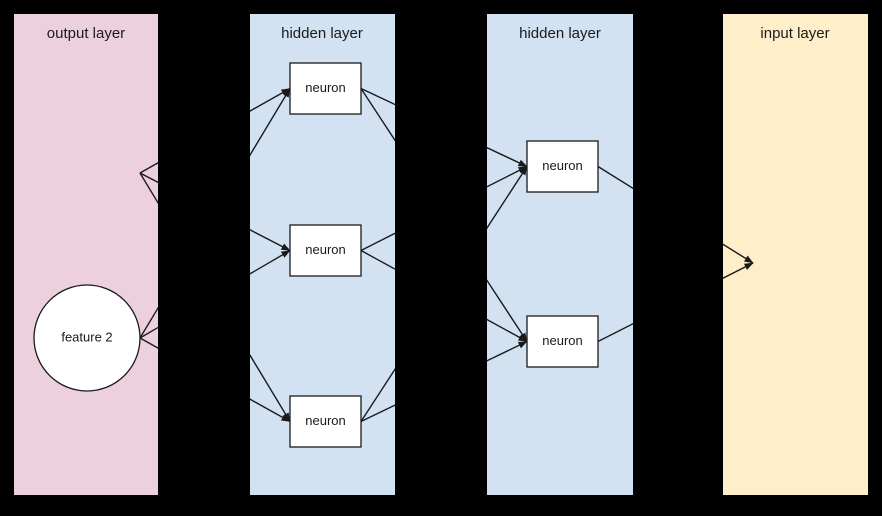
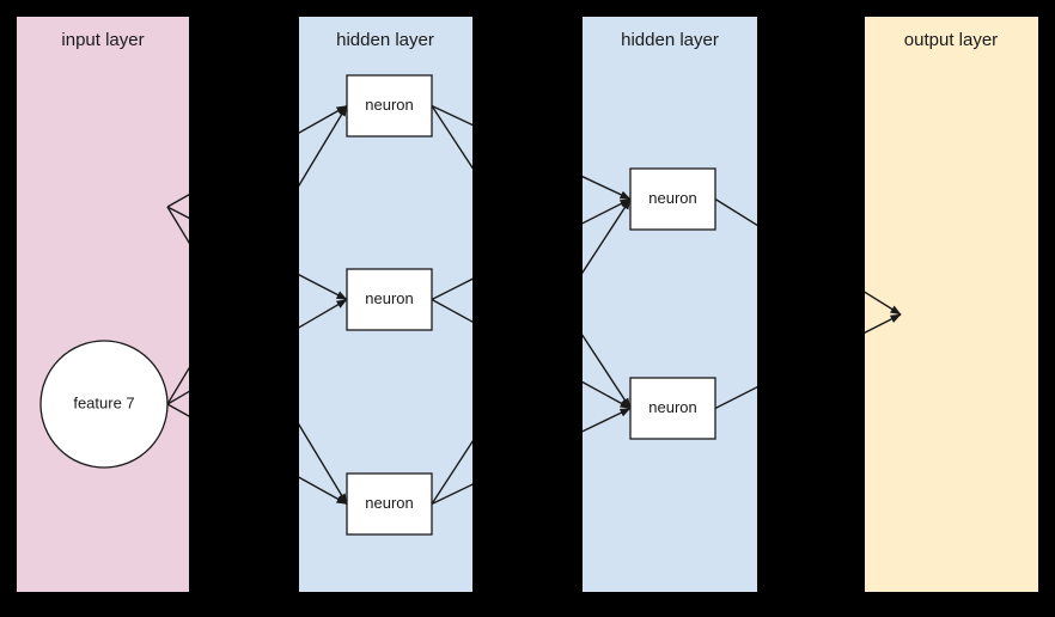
- feature 2
+ feature 7
  neuron
  neuron
  neuron
  neuron
  neuron
- output layer
+ input layer
  hidden layer
  hidden layer
- input layer
+ output layer
